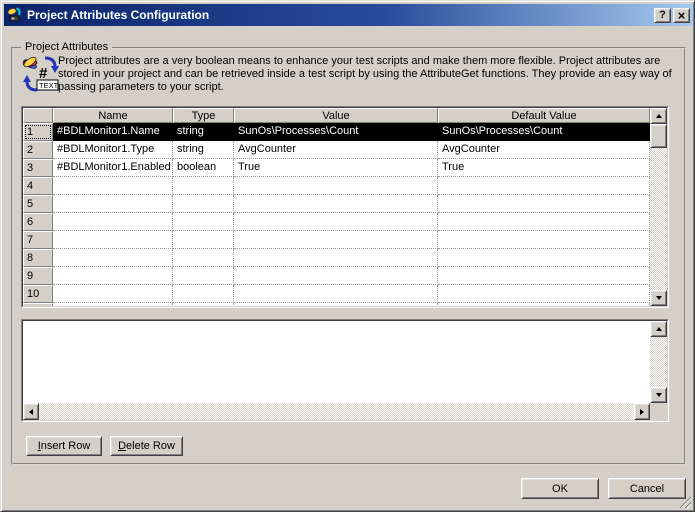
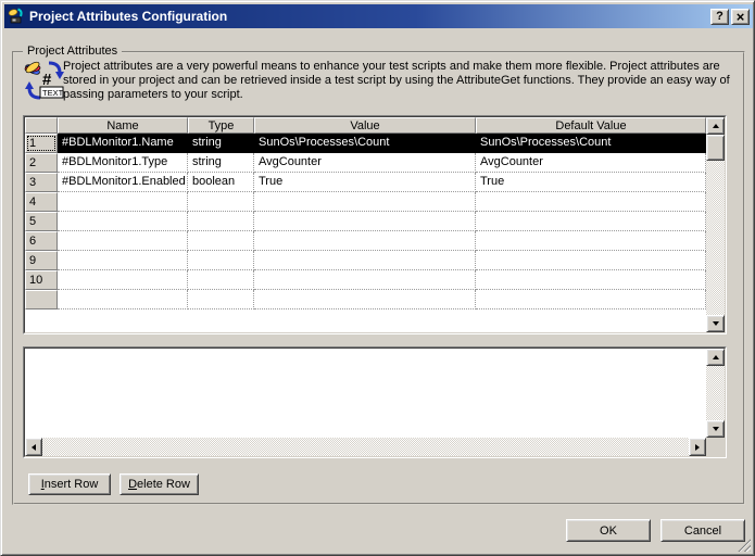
  Project Attributes Configuration
  ?
  ×
  Project Attributes
  #
  TEXT
- Project attributes are a very boolean means to enhance your test scripts and make them more flexible. Project attributes are stored in your project and can be retrieved inside a test script by using the AttributeGet functions. They provide an easy way of passing parameters to your script.
+ Project attributes are a very powerful means to enhance your test scripts and make them more flexible. Project attributes are stored in your project and can be retrieved inside a test script by using the AttributeGet functions. They provide an easy way of passing parameters to your script.
  Name
  Type
  Value
  Default Value
  1
  #BDLMonitor1.Name
  string
  SunOs\Processes\Count
  SunOs\Processes\Count
  2
  #BDLMonitor1.Type
  string
  AvgCounter
  AvgCounter
  3
  #BDLMonitor1.Enabled
  boolean
  True
  True
  4
  5
  6
- 7
- 8
  9
  10
  Insert Row
  Delete Row
  OK
  Cancel
